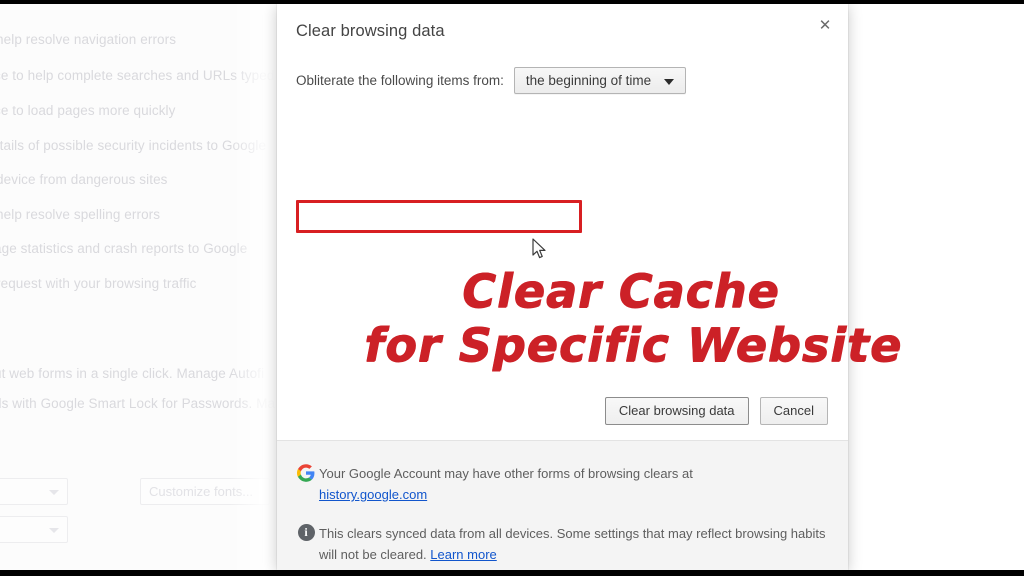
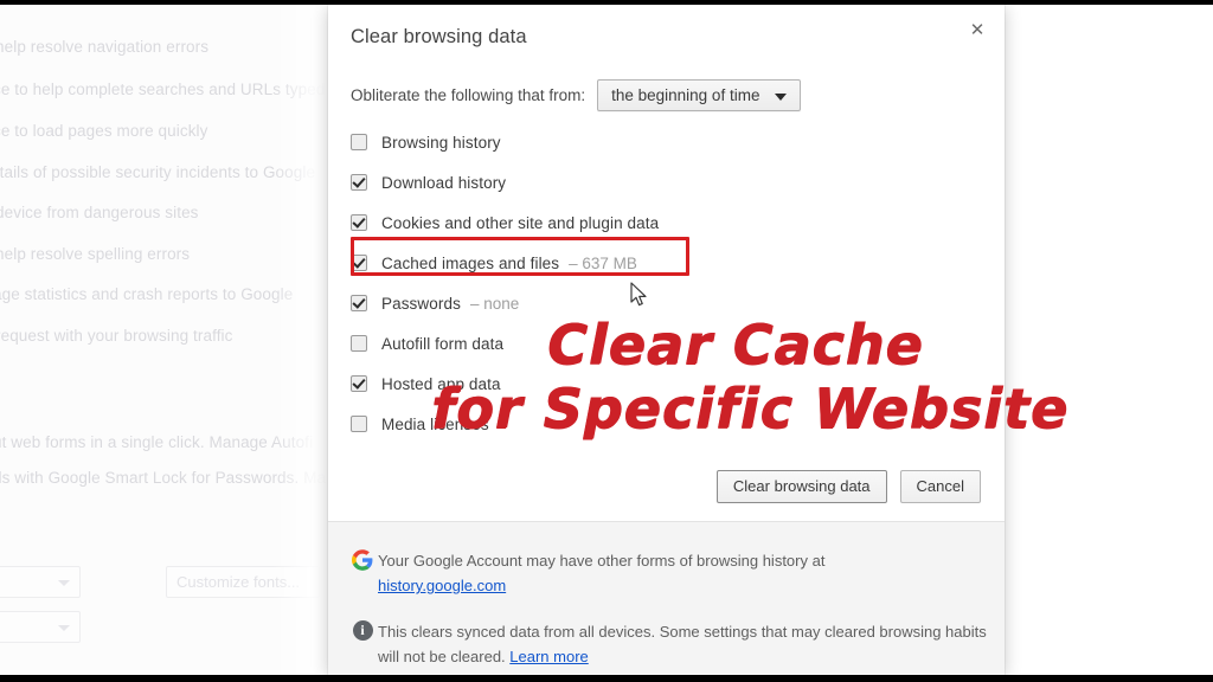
  elp resolve navigation errors
  e to help complete searches and URL
  e to load pages more quickly
  tails of possible security incidents to G
  evice from dangerous sites
  elp resolve spelling errors
  ge statistics and crash reports to Goo
  equest with your browsing traffic
  t web forms in a single click. Manage
  s with Google Smart Lock for Passwo
  Customize fon
  Clear browsing data
  ✕
- Obliterate the following items from:
+ Obliterate the following that from:
  the beginning of time
+ Browsing history
+ Download history
+ Cookies and other site and plugin data
+ Cached images and files
+ – 637 MB
+ Passwords
+ – none
+ Autofill form data
+ Hosted app data
+ Media licenses
  Clear browsing data
  Cancel
- Your Google Account may have other forms of browsing clears at
+ Your Google Account may have other forms of browsing history at
  history.google.com
  i
- This clears synced data from all devices. Some settings that may reflect browsing habits will not be cleared. Learn more
+ This clears synced data from all devices. Some settings that may cleared browsing habits will not be cleared. Learn more
  Clear Cache
  for Specific Website
